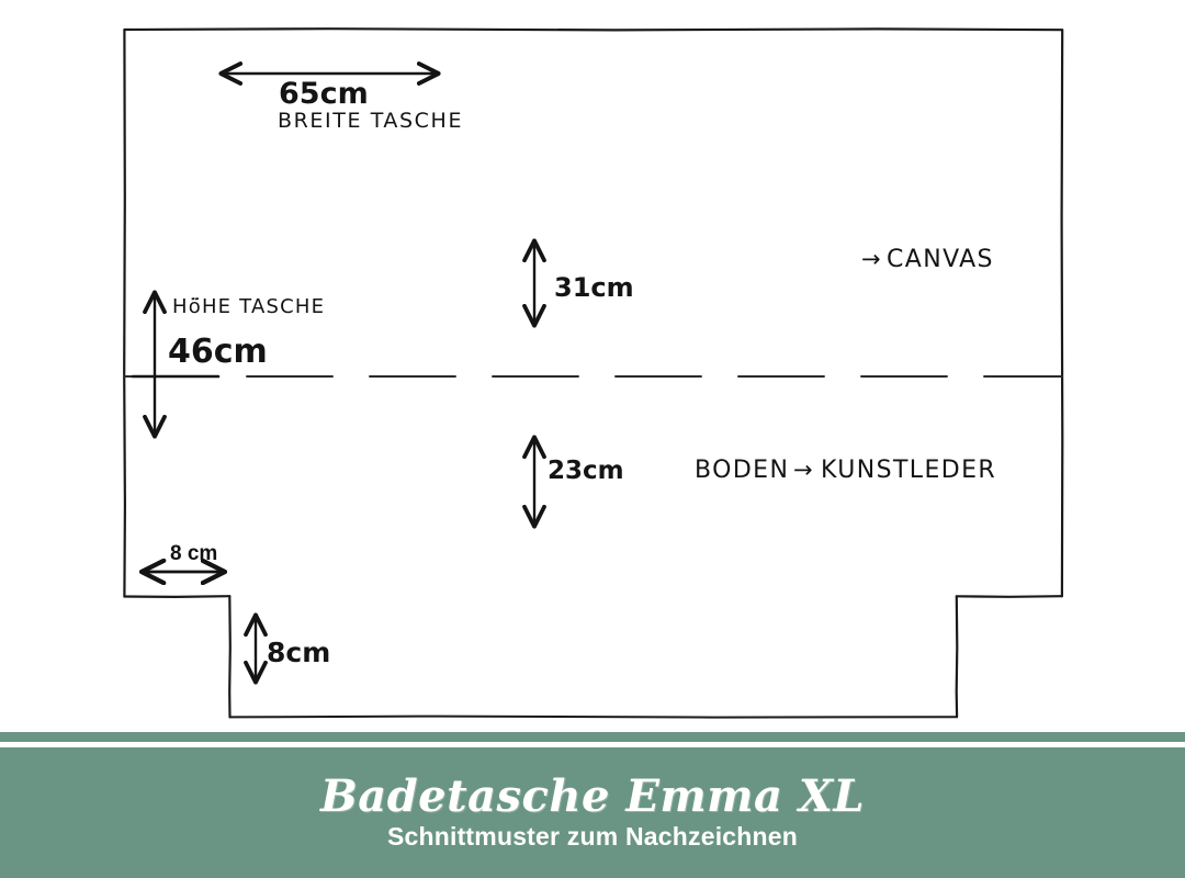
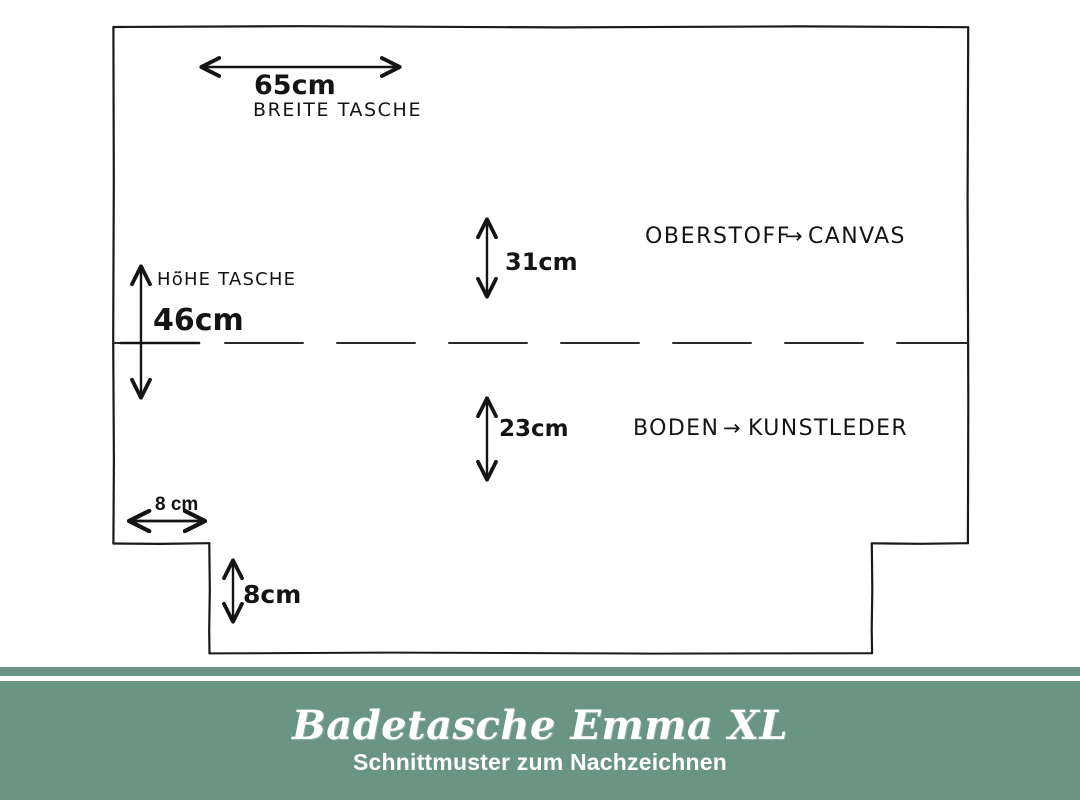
  65cm
  BREITE TASCHE
  Hö̈HE TASCHE
  46cm
  31cm
+ OBERSTOFF
  →
  CANVAS
  23cm
  BODEN
  →
  KUNSTLEDER
  8cm
  8 cm
  Badetasche Emma XL
  Schnittmuster zum Nachzeichnen
